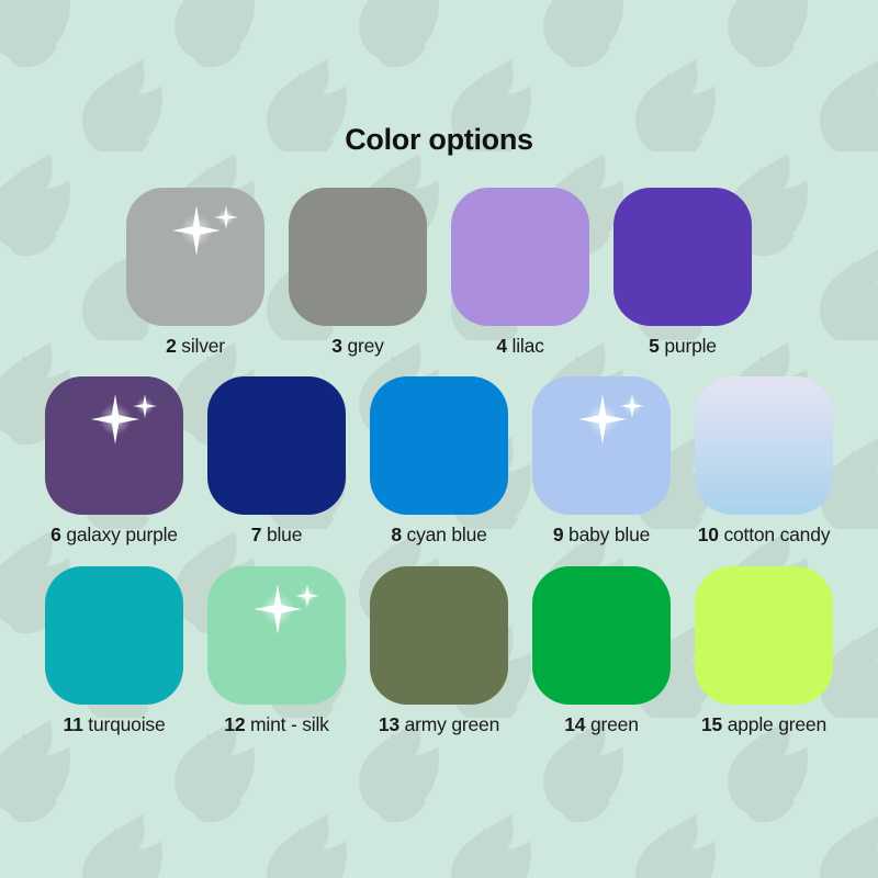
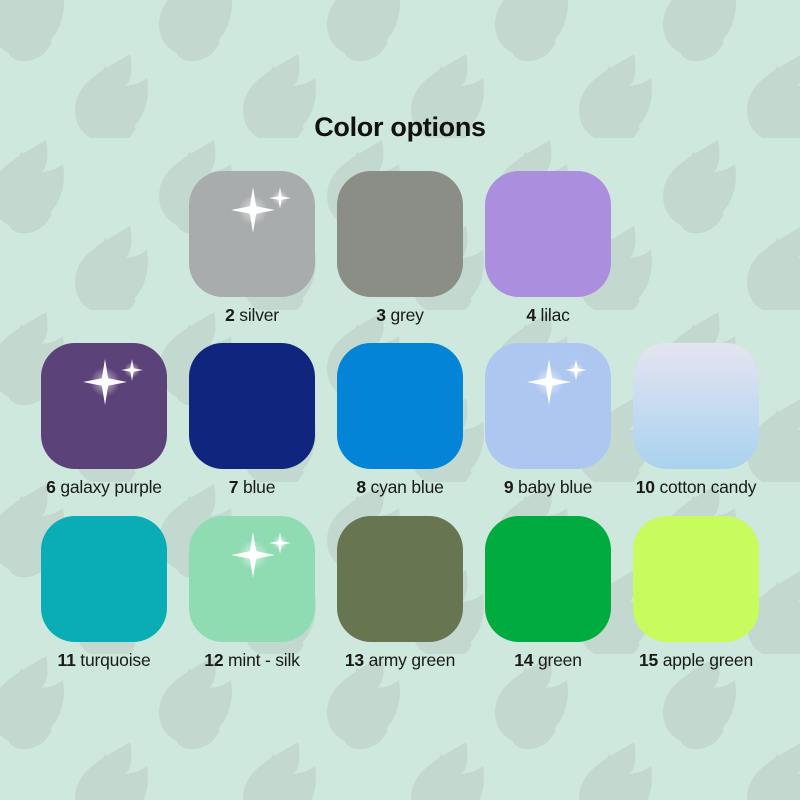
  Color options
  2 silver
  3 grey
  4 lilac
- 5 purple
  6 galaxy purple
  7 blue
  8 cyan blue
  9 baby blue
  10 cotton candy
  11 turquoise
  12 mint - silk
  13 army green
  14 green
  15 apple green
